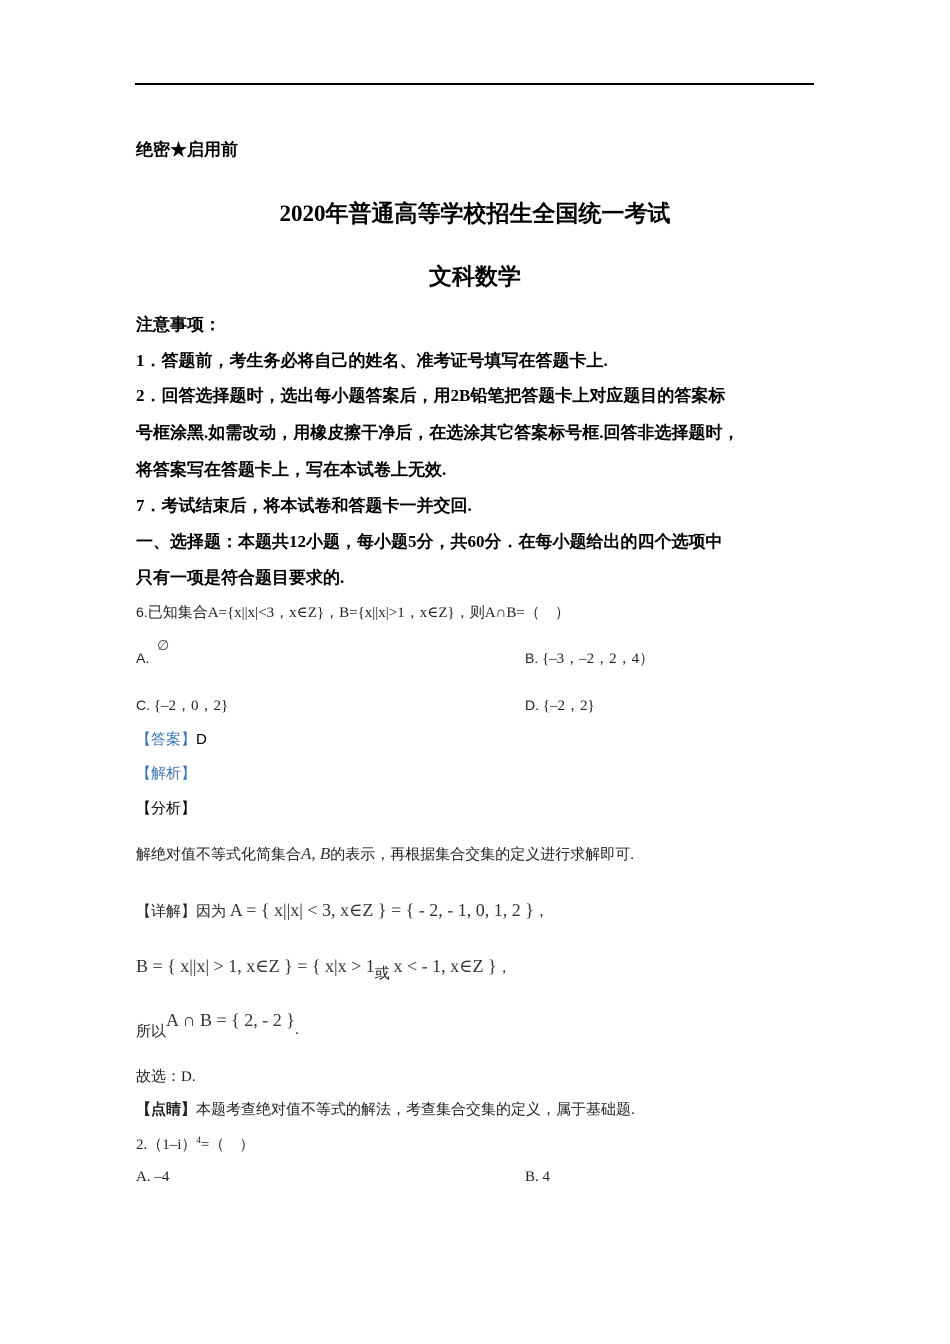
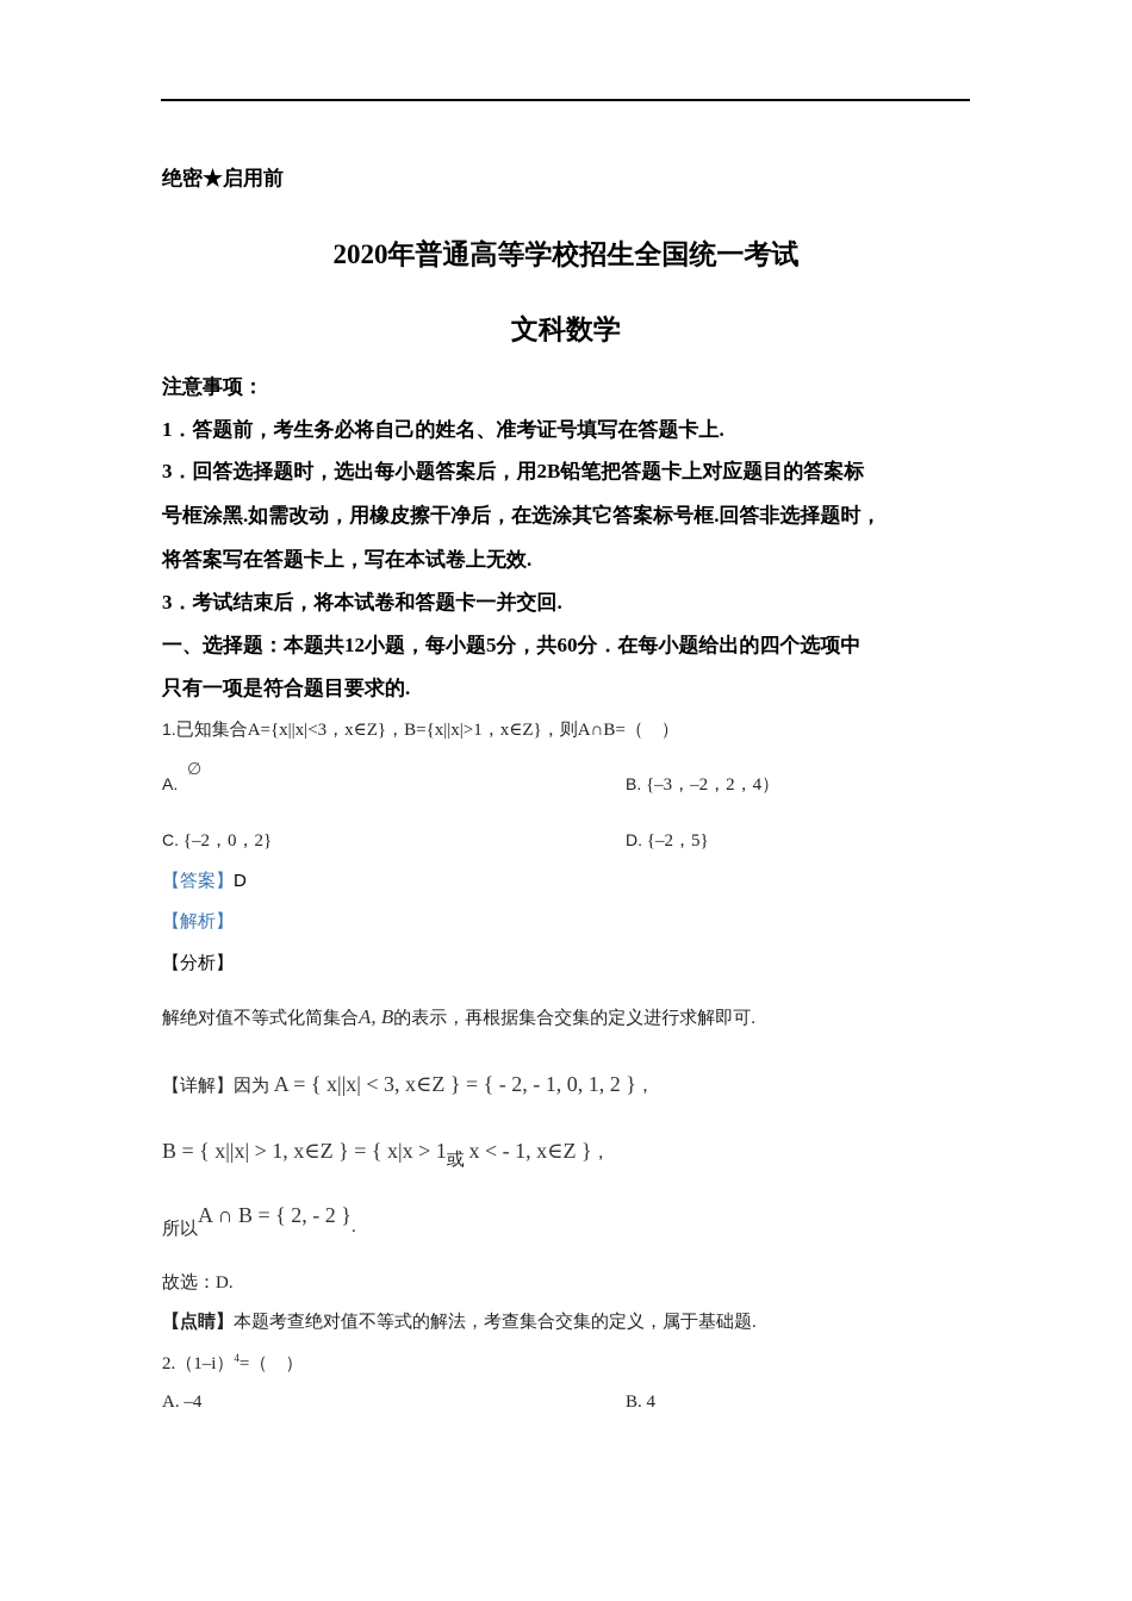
  绝密★启用前
  2020年普通高等学校招生全国统一考试
  文科数学
  注意事项：
  1．答题前，考生务必将自己的姓名、准考证号填写在答题卡上.
- 2．回答选择题时，选出每小题答案后，用2B铅笔把答题卡上对应题目的答案标
+ 3．回答选择题时，选出每小题答案后，用2B铅笔把答题卡上对应题目的答案标
  号框涂黑.如需改动，用橡皮擦干净后，在选涂其它答案标号框.回答非选择题时，
  将答案写在答题卡上，写在本试卷上无效.
- 7．考试结束后，将本试卷和答题卡一并交回.
+ 3．考试结束后，将本试卷和答题卡一并交回.
  一、选择题：本题共12小题，每小题5分，共60分．在每小题给出的四个选项中
  只有一项是符合题目要求的.
- 6.已知集合A={x||x|<3，x∈Z}，B={x||x|>1，x∈Z}，则A∩B=（ ）
+ 1.已知集合A={x||x|<3，x∈Z}，B={x||x|>1，x∈Z}，则A∩B=（ ）
  A.
  ∅
  B. {–3，–2，2，4）
  C. {–2，0，2}
- D. {–2，2}
+ D. {–2，5}
  【答案】D
  【解析】
  【分析】
  解绝对值不等式化简集合A, B的表示，再根据集合交集的定义进行求解即可.
  【详解】因为 A = { x||x| < 3, x∈Z } = { - 2, - 1, 0, 1, 2 }，
  B = { x||x| > 1, x∈Z } = { x|x > 1或 x < - 1, x∈Z }，
  所以A ∩ B = { 2, - 2 }.
  故选：D.
  【点睛】本题考查绝对值不等式的解法，考查集合交集的定义，属于基础题.
  2.（1–i）4=（ ）
  A. –4
  B. 4
